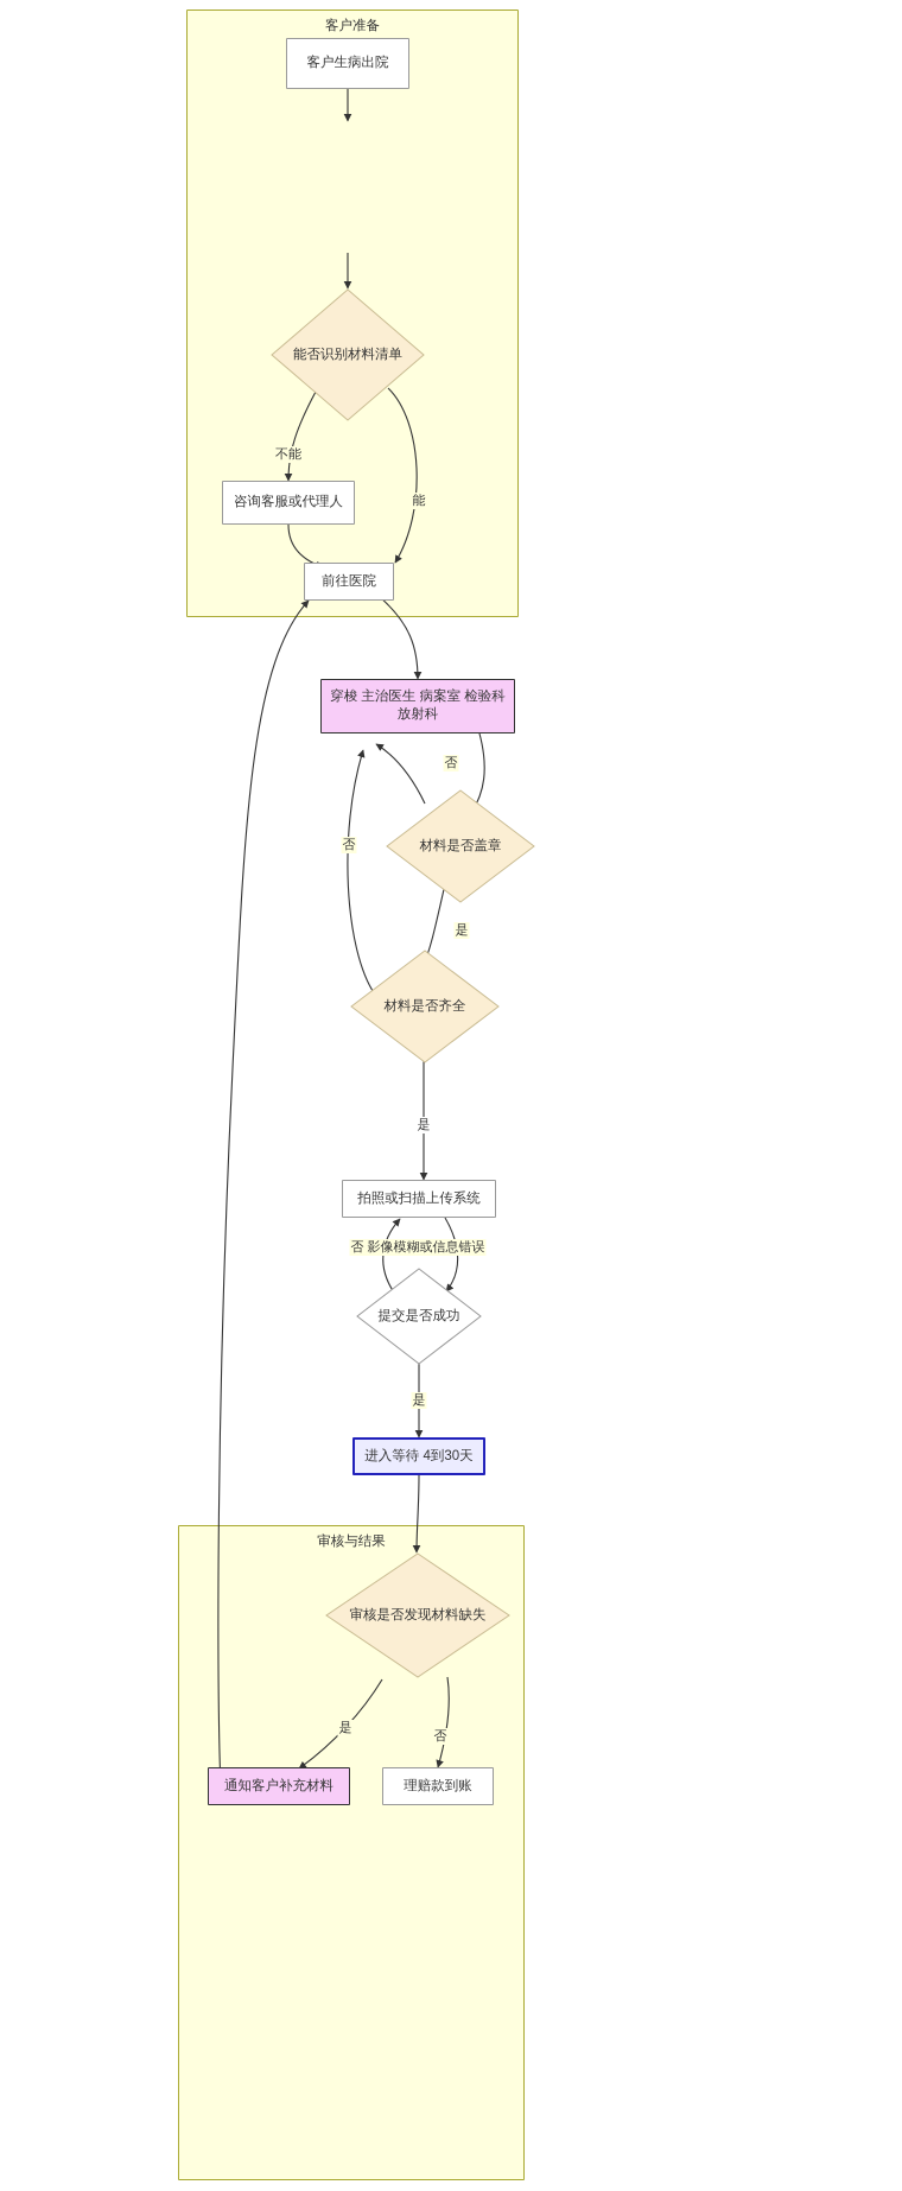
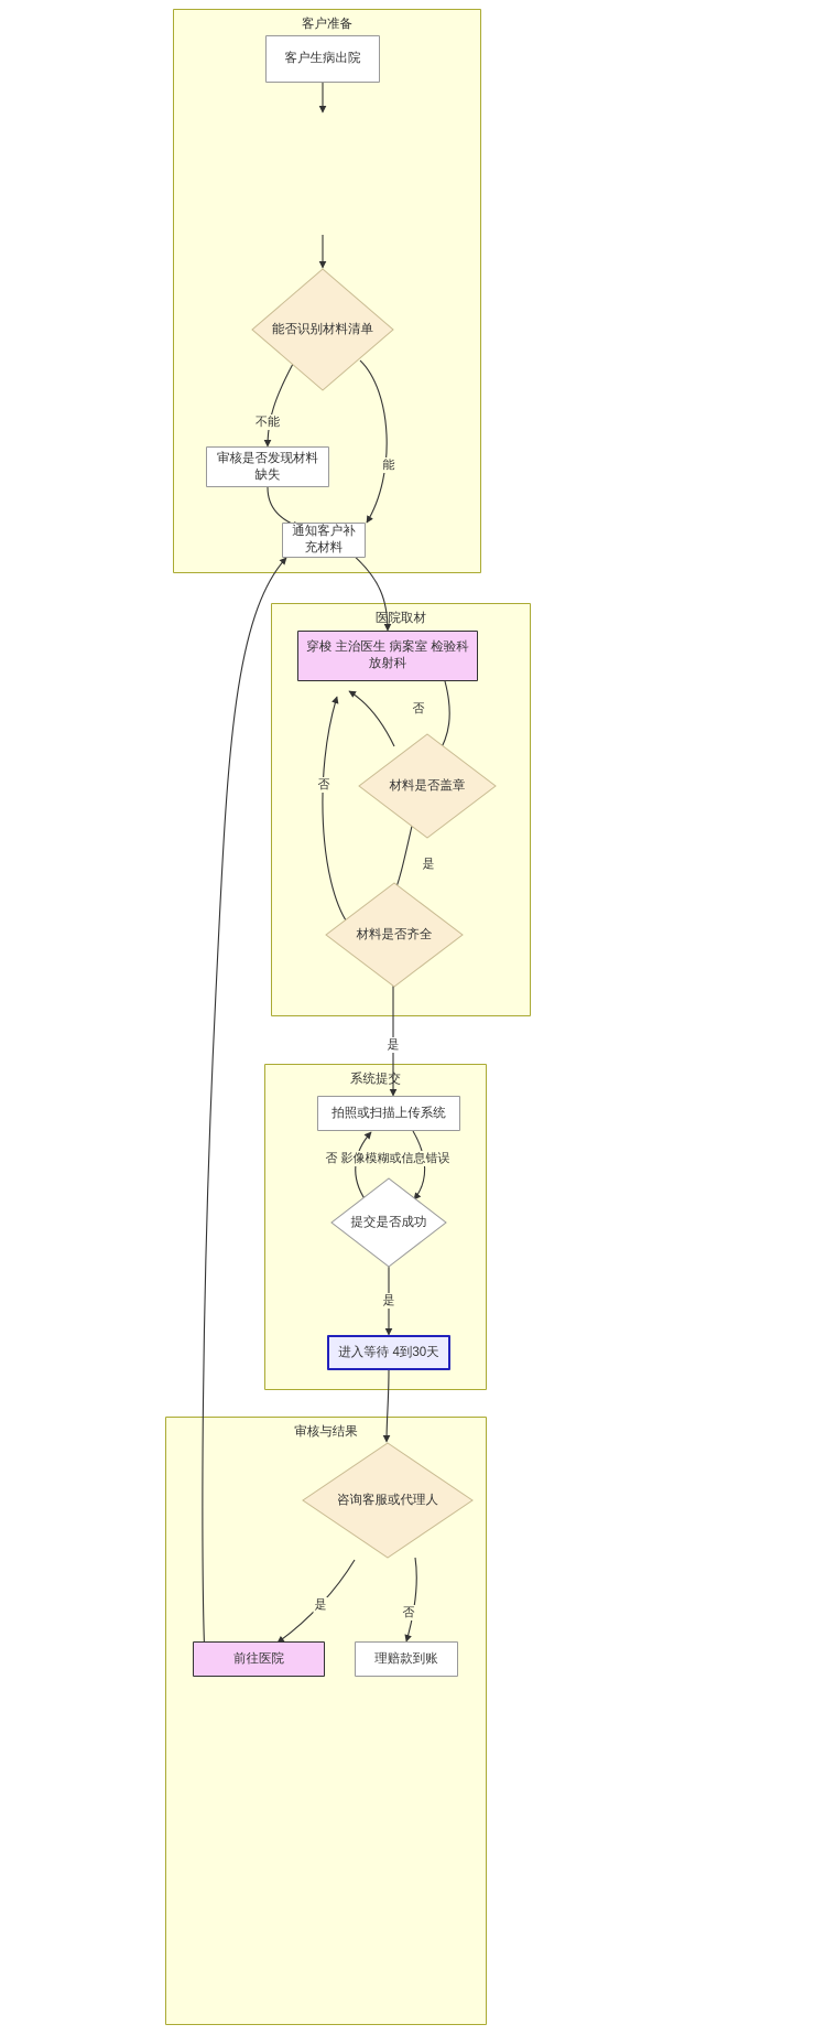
  客户准备
+ 医院取材
+ 系统提交
  审核与结果
  客户生病出院
  能否识别材料清单
- 咨询客服或代理人
+ 审核是否发现材料缺失
- 前往医院
+ 通知客户补充材料
  穿梭 主治医生 病案室 检验科 放射科
  材料是否盖章
  材料是否齐全
  拍照或扫描上传系统
  提交是否成功
  进入等待 4到30天
- 审核是否发现材料缺失
+ 咨询客服或代理人
- 通知客户补充材料
+ 前往医院
  理赔款到账
  不能
  能
  否
  否
  是
  是
  否 影像模糊或信息错误
  是
  是
  否
